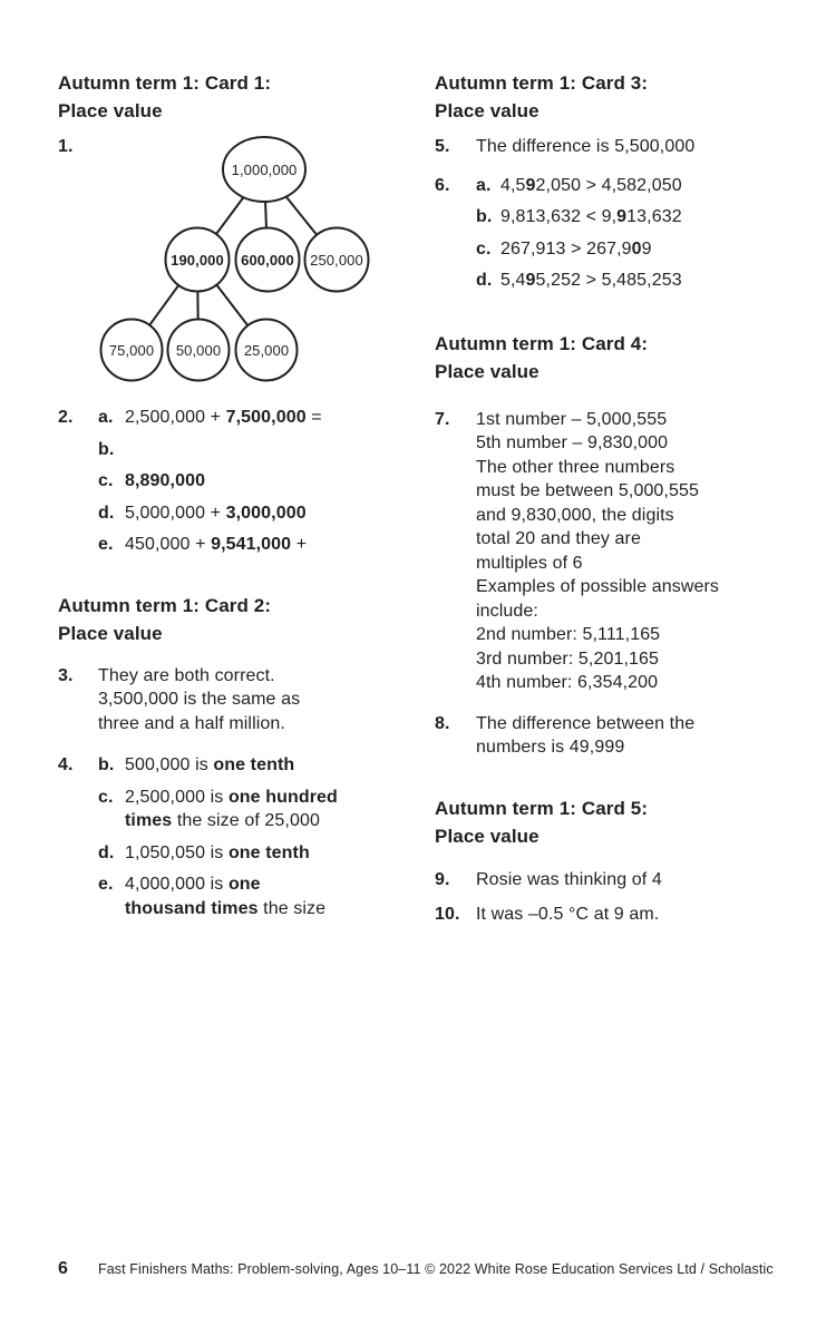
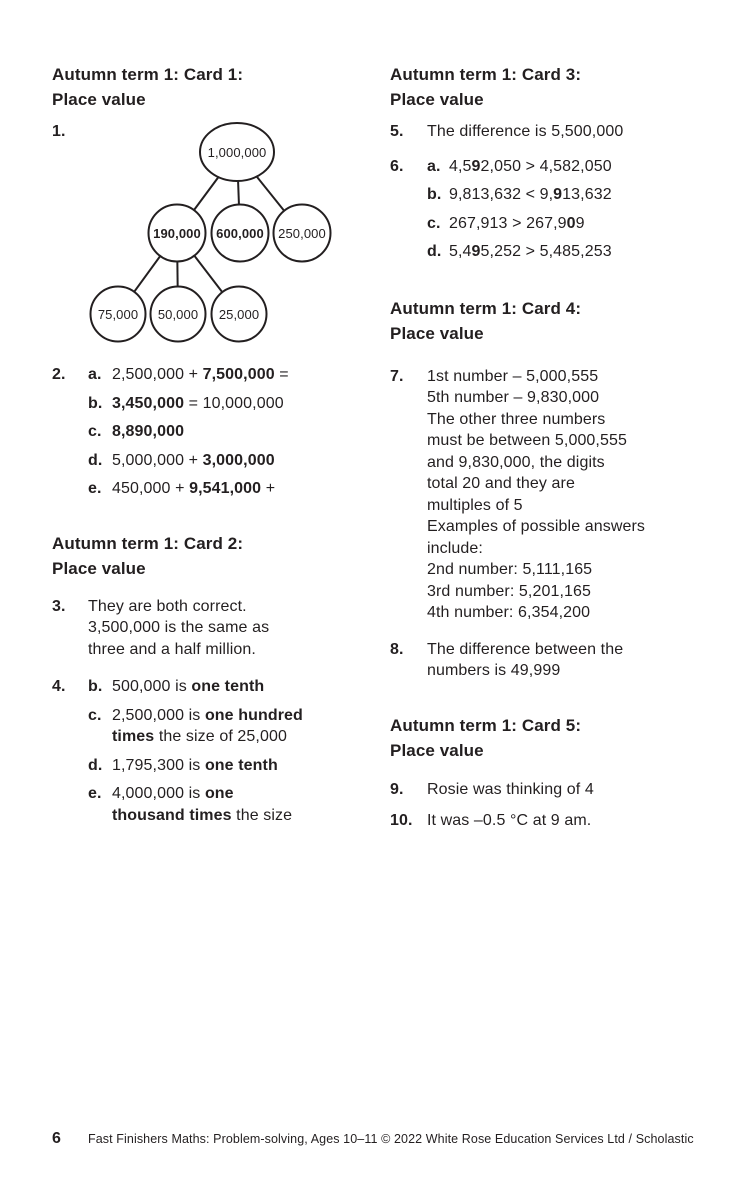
  Autumn term 1: Card 1:
  Place value
  1.
  1,000,000
  190,000
  600,000
  250,000
  75,000
  50,000
  25,000
  2.
  a.
  2,500,000 + 7,500,000 =
  b.
+ 3,450,000 = 10,000,000
  c.
  8,890,000
  d.
  5,000,000 + 3,000,000
  e.
  450,000 + 9,541,000 +
  Autumn term 1: Card 2:
  Place value
  3.
  They are both correct.
  3,500,000 is the same as
  three and a half million.
  4.
  b.
  500,000 is one tenth
  c.
  2,500,000 is one hundred
  times the size of 25,000
  d.
- 1,050,050 is one tenth
+ 1,795,300 is one tenth
  e.
  4,000,000 is one
  thousand times the size
  Autumn term 1: Card 3:
  Place value
  5.
  The difference is 5,500,000
  6.
  a.
  4,592,050 > 4,582,050
  b.
  9,813,632 < 9,913,632
  c.
  267,913 > 267,909
  d.
  5,495,252 > 5,485,253
  Autumn term 1: Card 4:
  Place value
  7.
  1st number – 5,000,555
  5th number – 9,830,000
  The other three numbers
  must be between 5,000,555
  and 9,830,000, the digits
  total 20 and they are
- multiples of 6
+ multiples of 5
  Examples of possible answers
  include:
  2nd number: 5,111,165
  3rd number: 5,201,165
  4th number: 6,354,200
  8.
  The difference between the
  numbers is 49,999
  Autumn term 1: Card 5:
  Place value
  9.
  Rosie was thinking of 4
  10.
  It was –0.5 °C at 9 am.
  6
  Fast Finishers Maths: Problem-solving, Ages 10–11 © 2022 White Rose Education Services Ltd / Scholastic
